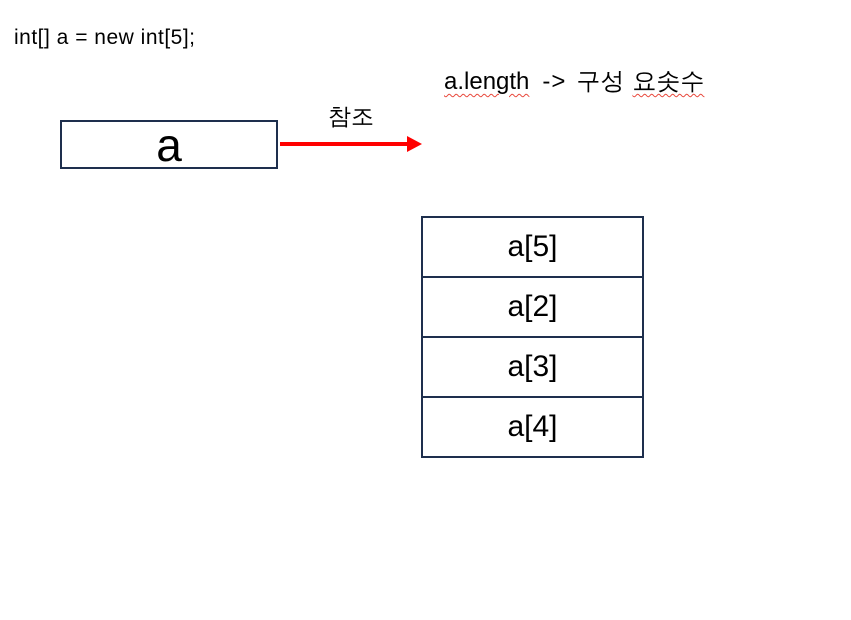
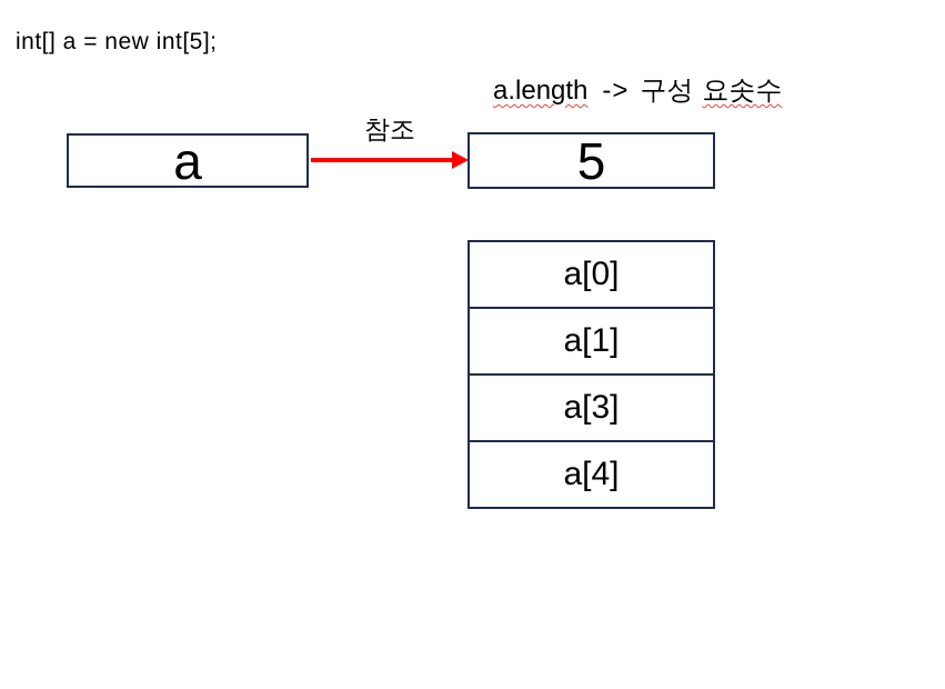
  int[] a = new int[5];
  a.length -> 구성 요솟수
  a
  참조
+ 5
+ a[0]
- a[5]
+ a[1]
- a[2]
  a[3]
  a[4]
